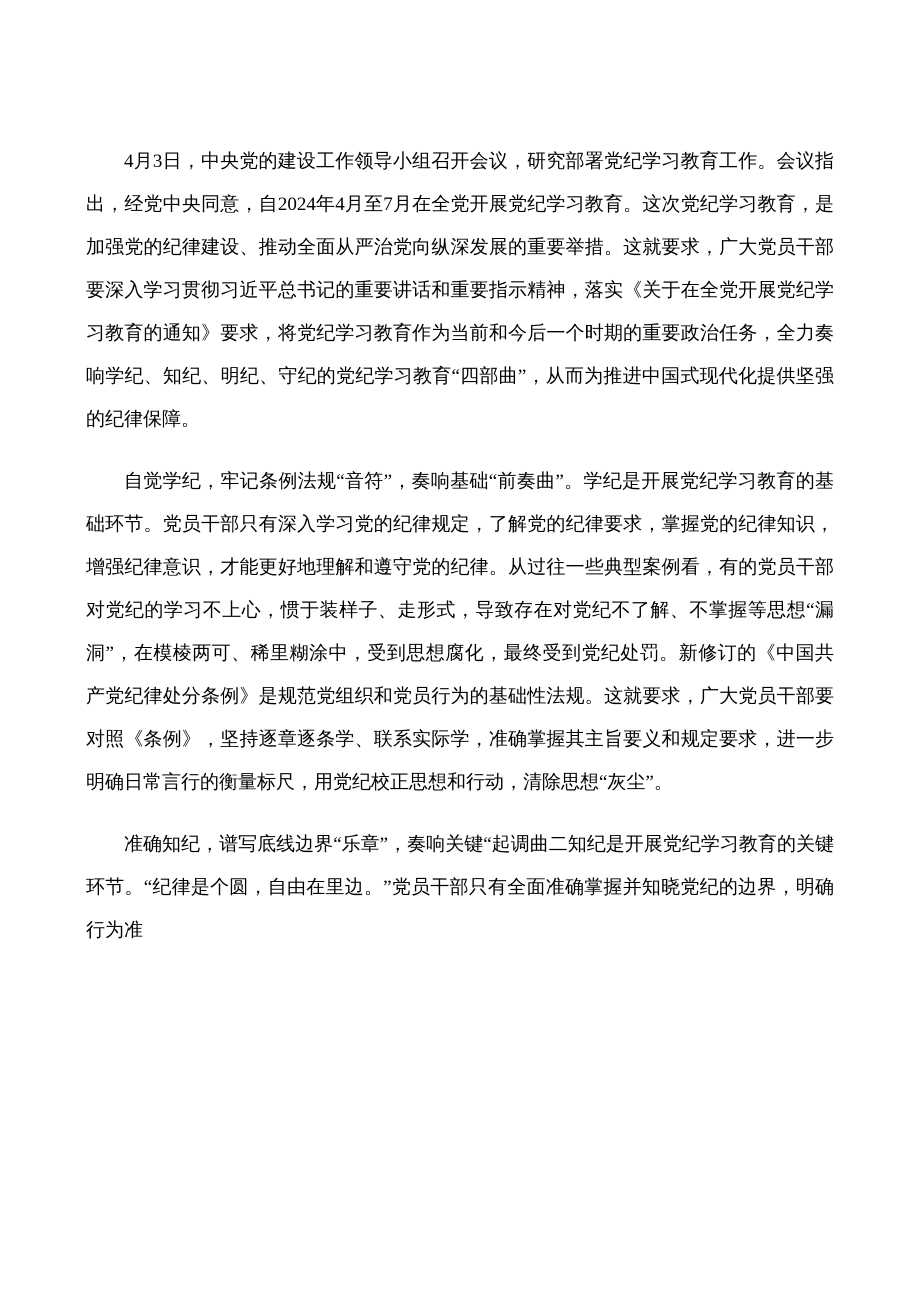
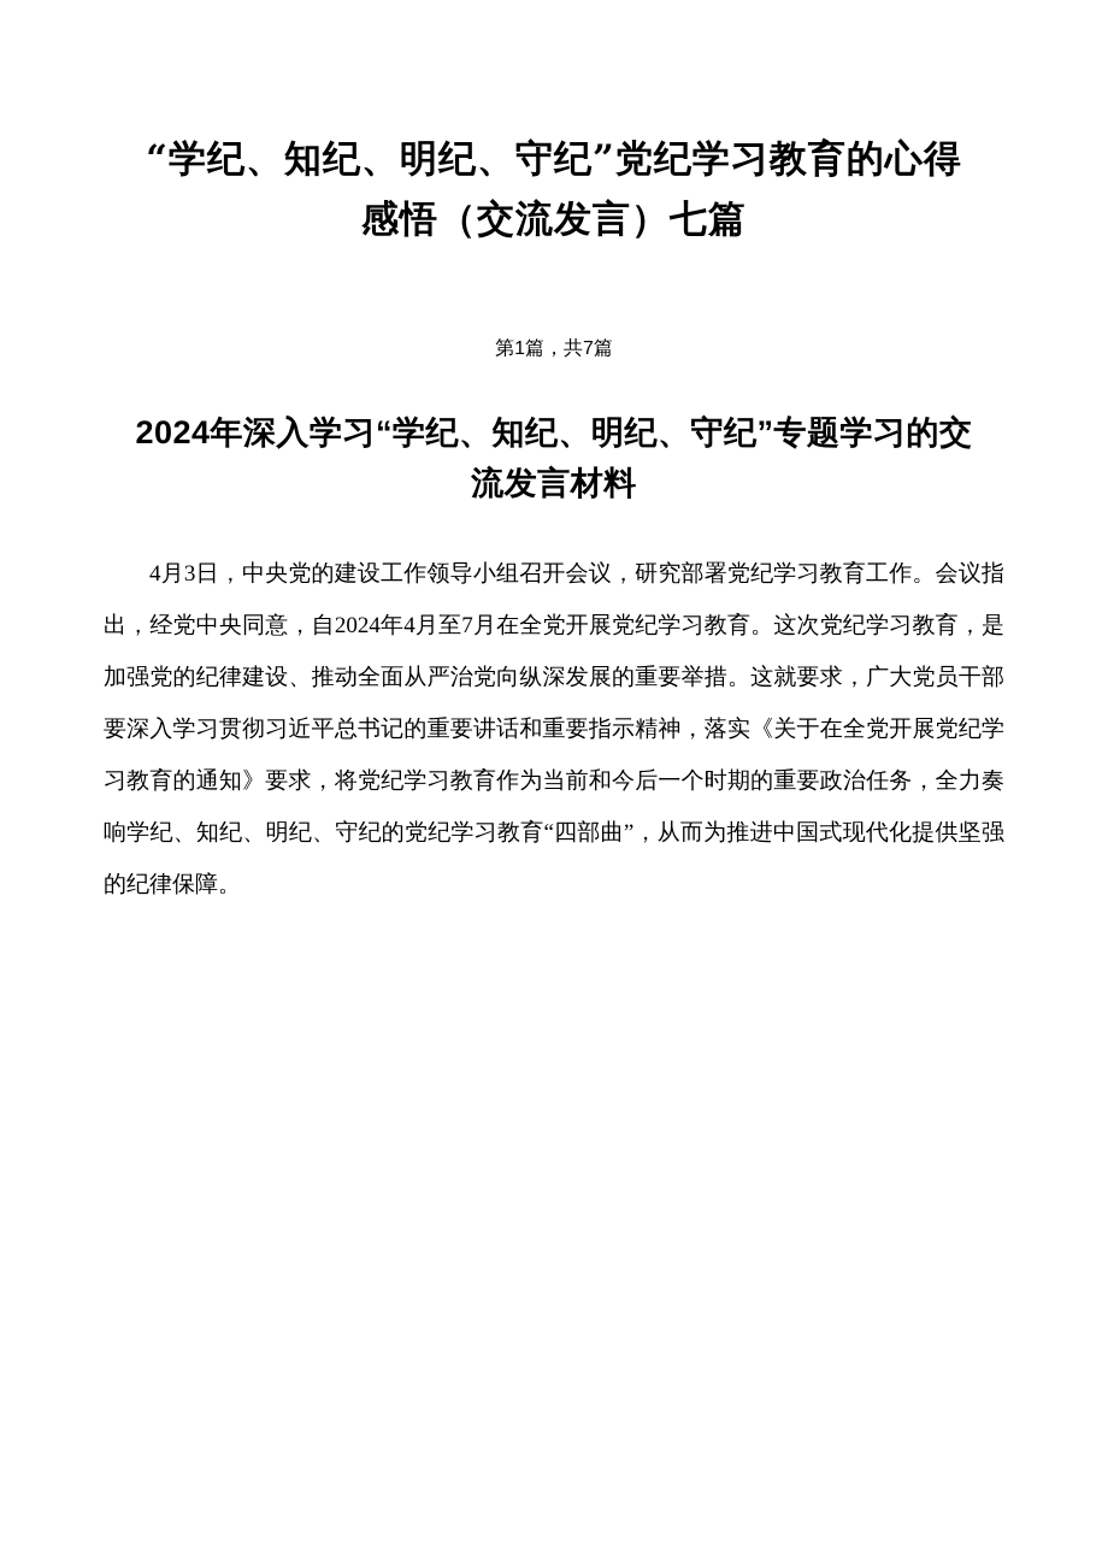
+ “学纪、知纪、明纪、守纪”党纪学习教育的心得感悟（交流发言）七篇
+ 第1篇，共7篇
+ 2024年深入学习“学纪、知纪、明纪、守纪”专题学习的交流发言材料
  4月3日，中央党的建设工作领导小组召开会议，研究部署党纪学习教育工作。会议指出，经党中央同意，自2024年4月至7月在全党开展党纪学习教育。这次党纪学习教育，是加强党的纪律建设、推动全面从严治党向纵深发展的重要举措。这就要求，广大党员干部要深入学习贯彻习近平总书记的重要讲话和重要指示精神，落实《关于在全党开展党纪学习教育的通知》要求，将党纪学习教育作为当前和今后一个时期的重要政治任务，全力奏响学纪、知纪、明纪、守纪的党纪学习教育“四部曲”，从而为推进中国式现代化提供坚强的纪律保障。
- 自觉学纪，牢记条例法规“音符”，奏响基础“前奏曲”。学纪是开展党纪学习教育的基础环节。党员干部只有深入学习党的纪律规定，了解党的纪律要求，掌握党的纪律知识，增强纪律意识，才能更好地理解和遵守党的纪律。从过往一些典型案例看，有的党员干部对党纪的学习不上心，惯于装样子、走形式，导致存在对党纪不了解、不掌握等思想“漏洞”，在模棱两可、稀里糊涂中，受到思想腐化，最终受到党纪处罚。新修订的《中国共产党纪律处分条例》是规范党组织和党员行为的基础性法规。这就要求，广大党员干部要对照《条例》，坚持逐章逐条学、联系实际学，准确掌握其主旨要义和规定要求，进一步明确日常言行的衡量标尺，用党纪校正思想和行动，清除思想“灰尘”。
- 准确知纪，谱写底线边界“乐章”，奏响关键“起调曲二知纪是开展党纪学习教育的关键环节。“纪律是个圆，自由在里边。”党员干部只有全面准确掌握并知晓党纪的边界，明确行为准
